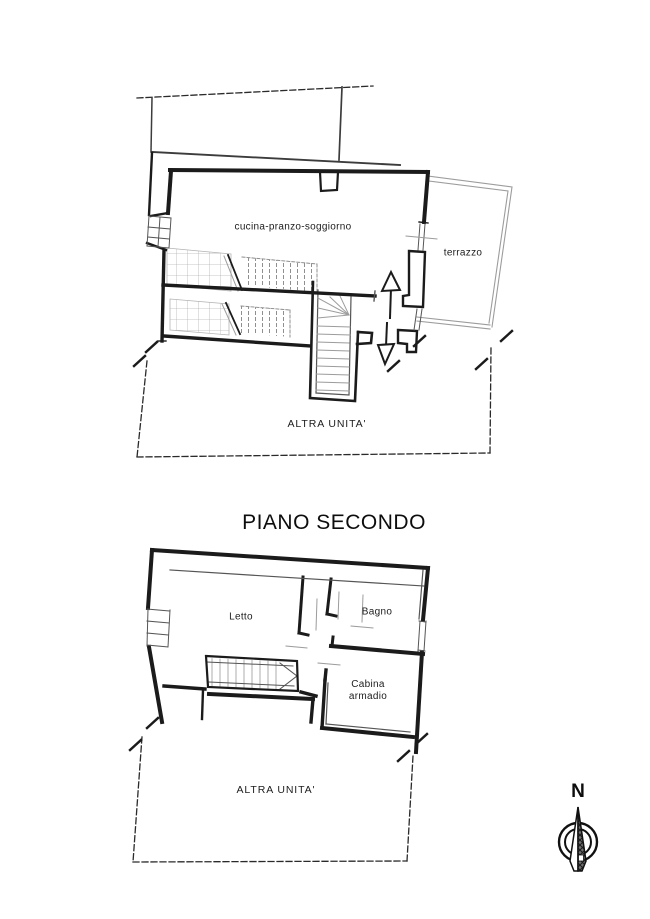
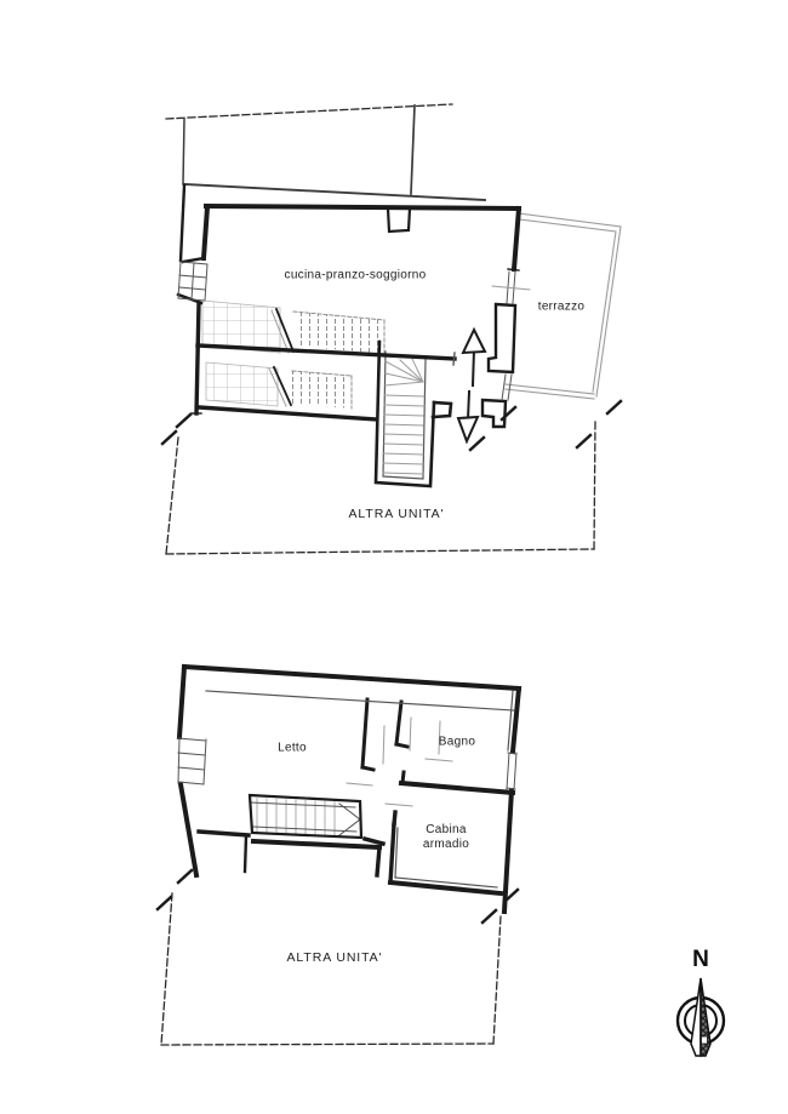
  cucina-pranzo-soggiorno
  terrazzo
  ALTRA UNITA'
- PIANO SECONDO
  Letto
  Bagno
  Cabina armadio
  ALTRA UNITA'
  N
